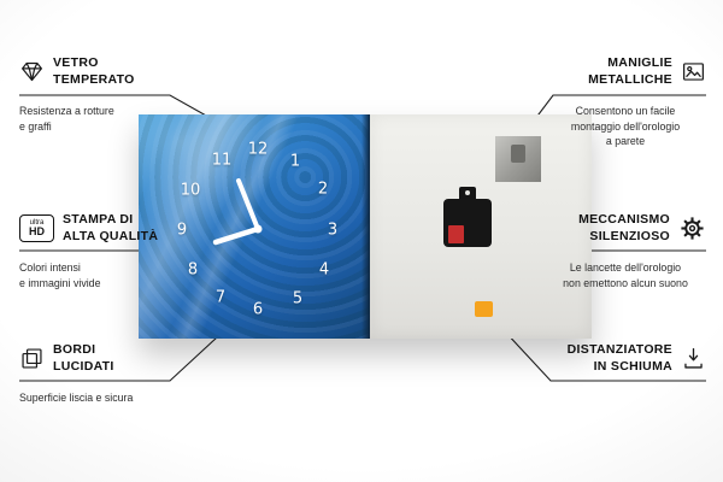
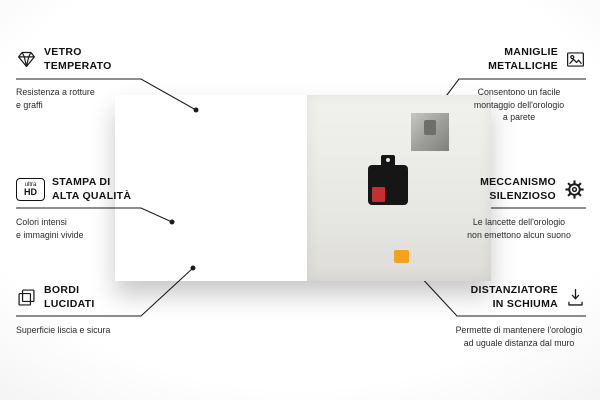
- 12
- 1
- 2
- 3
- 4
- 5
- 6
- 7
- 8
- 9
- 10
- 11
  VETRO
  TEMPERATO
  Resistenza a rotture
  e graffi
  HD
  STAMPA DI
  ALTA QUALITÀ
  Colori intensi
  e immagini vivide
  BORDI
  LUCIDATI
  Superficie liscia e sicura
  MANIGLIE
  METALLICHE
  Consentono un facile
  montaggio dell'orologio
  a parete
  MECCANISMO
  SILENZIOSO
  Le lancette dell'orologio
  non emettono alcun suono
  DISTANZIATORE
  IN SCHIUMA
+ Permette di mantenere l'orologio
+ ad uguale distanza dal muro
